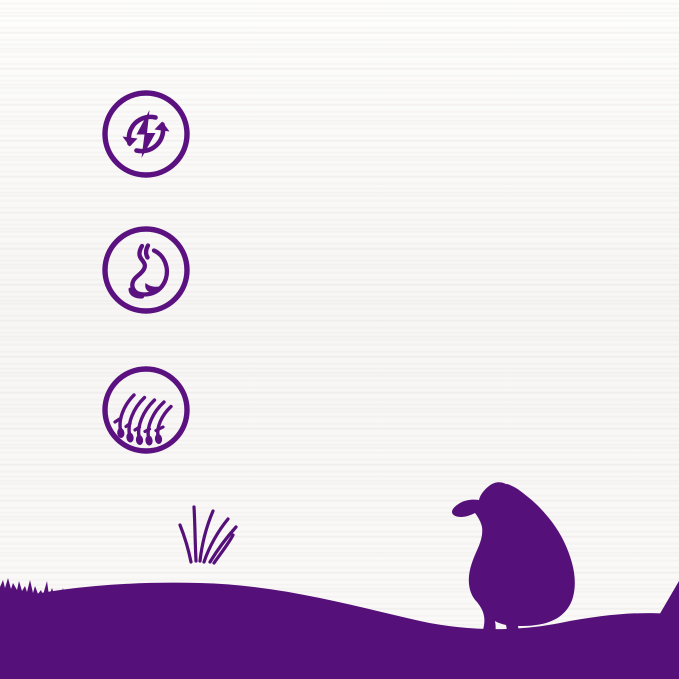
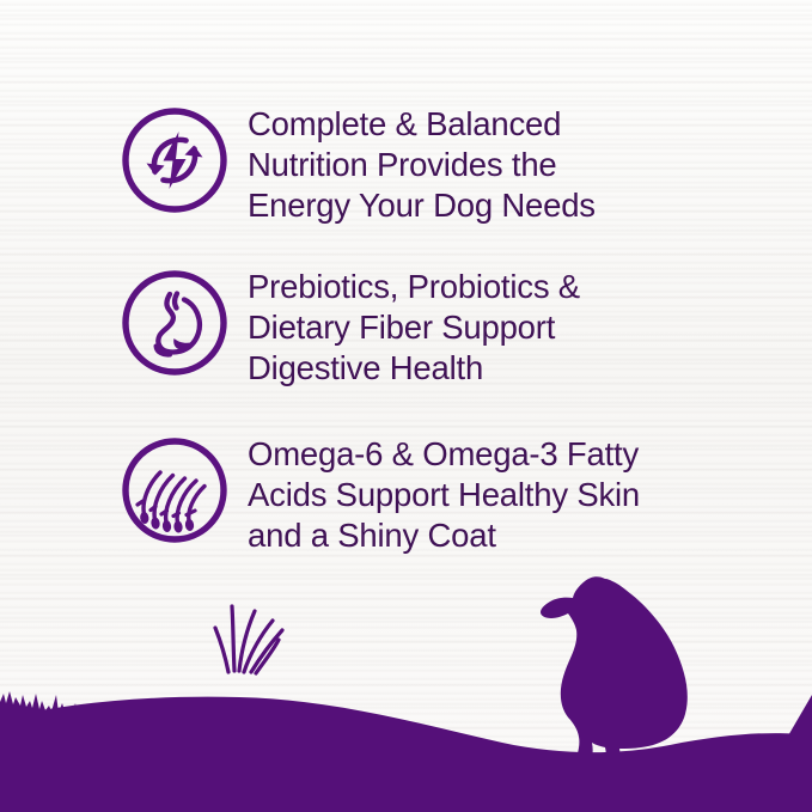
+ Complete & Balanced
+ Nutrition Provides the
+ Energy Your Dog Needs
+ Prebiotics, Probiotics &
+ Dietary Fiber Support
+ Digestive Health
+ Omega-6 & Omega-3 Fatty
+ Acids Support Healthy Skin
+ and a Shiny Coat
